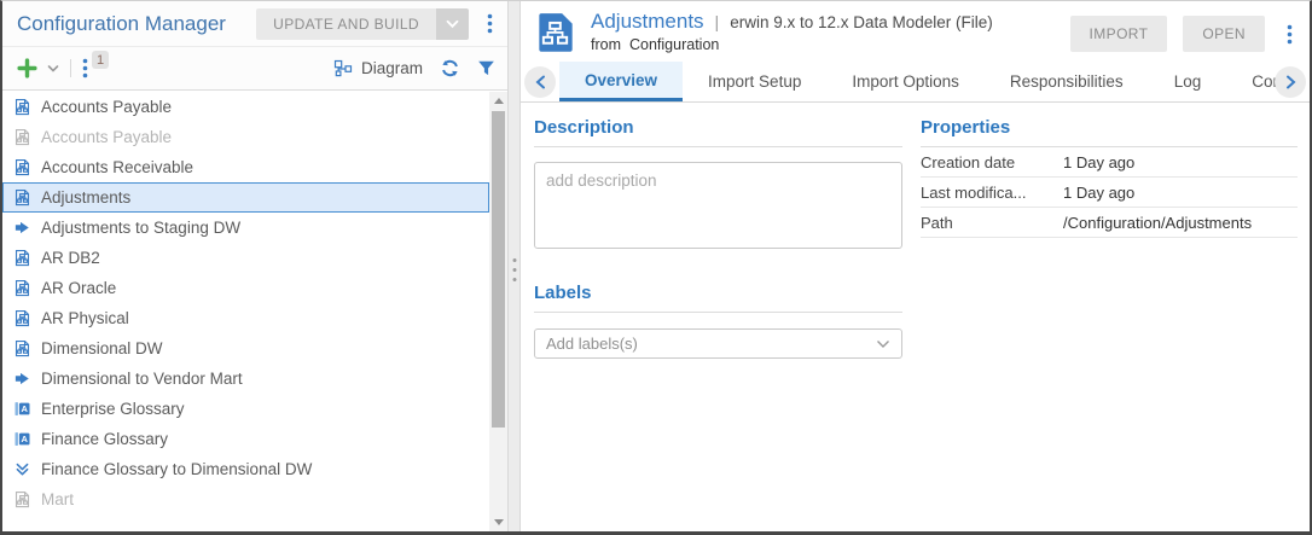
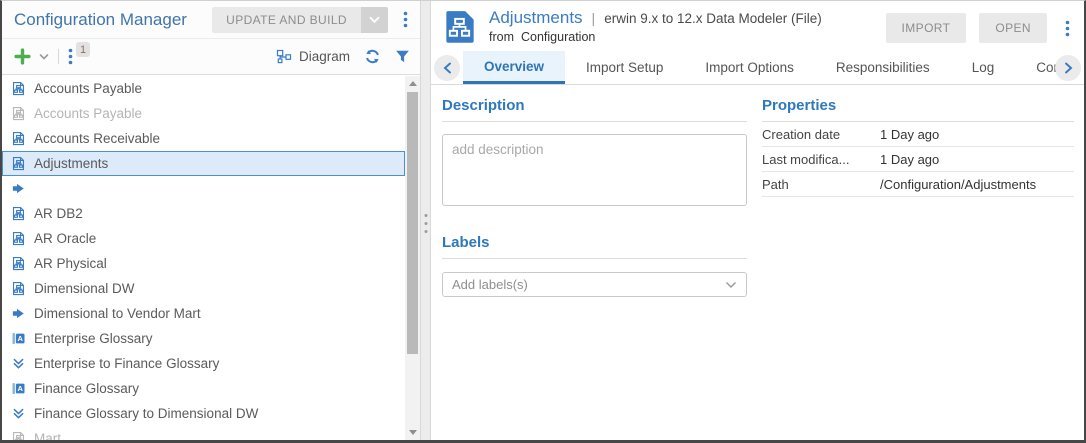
  Configuration Manager
  UPDATE AND BUILD
  1
  Diagram
  Accounts Payable
  Accounts Payable
  Accounts Receivable
  Adjustments
- Adjustments to Staging DW
  AR DB2
  AR Oracle
  AR Physical
  Dimensional DW
  Dimensional to Vendor Mart
  A
  Enterprise Glossary
+ Enterprise to Finance Glossary
  A
  Finance Glossary
  Finance Glossary to Dimensional DW
  Mart
  Adjustments
  |
  erwin 9.x to 12.x Data Modeler (File)
  from Configuration
  IMPORT
  OPEN
  Overview
  Import Setup
  Import Options
  Responsibilities
  Log
  Description
  add description
  Labels
  Add labels(s)
  Properties
  Creation date
  1 Day ago
  Last modifica...
  1 Day ago
  Path
  /Configuration/Adjustments
